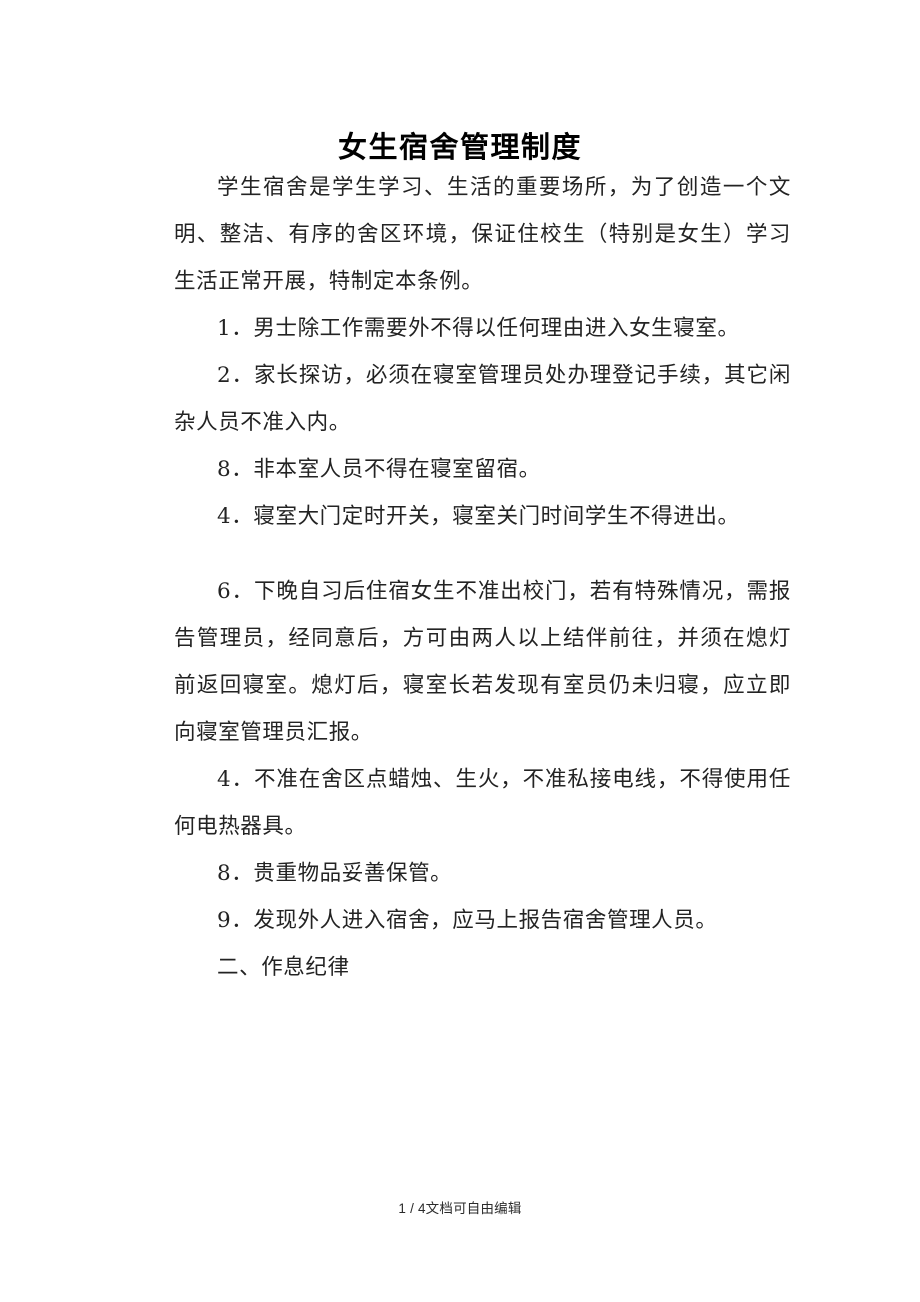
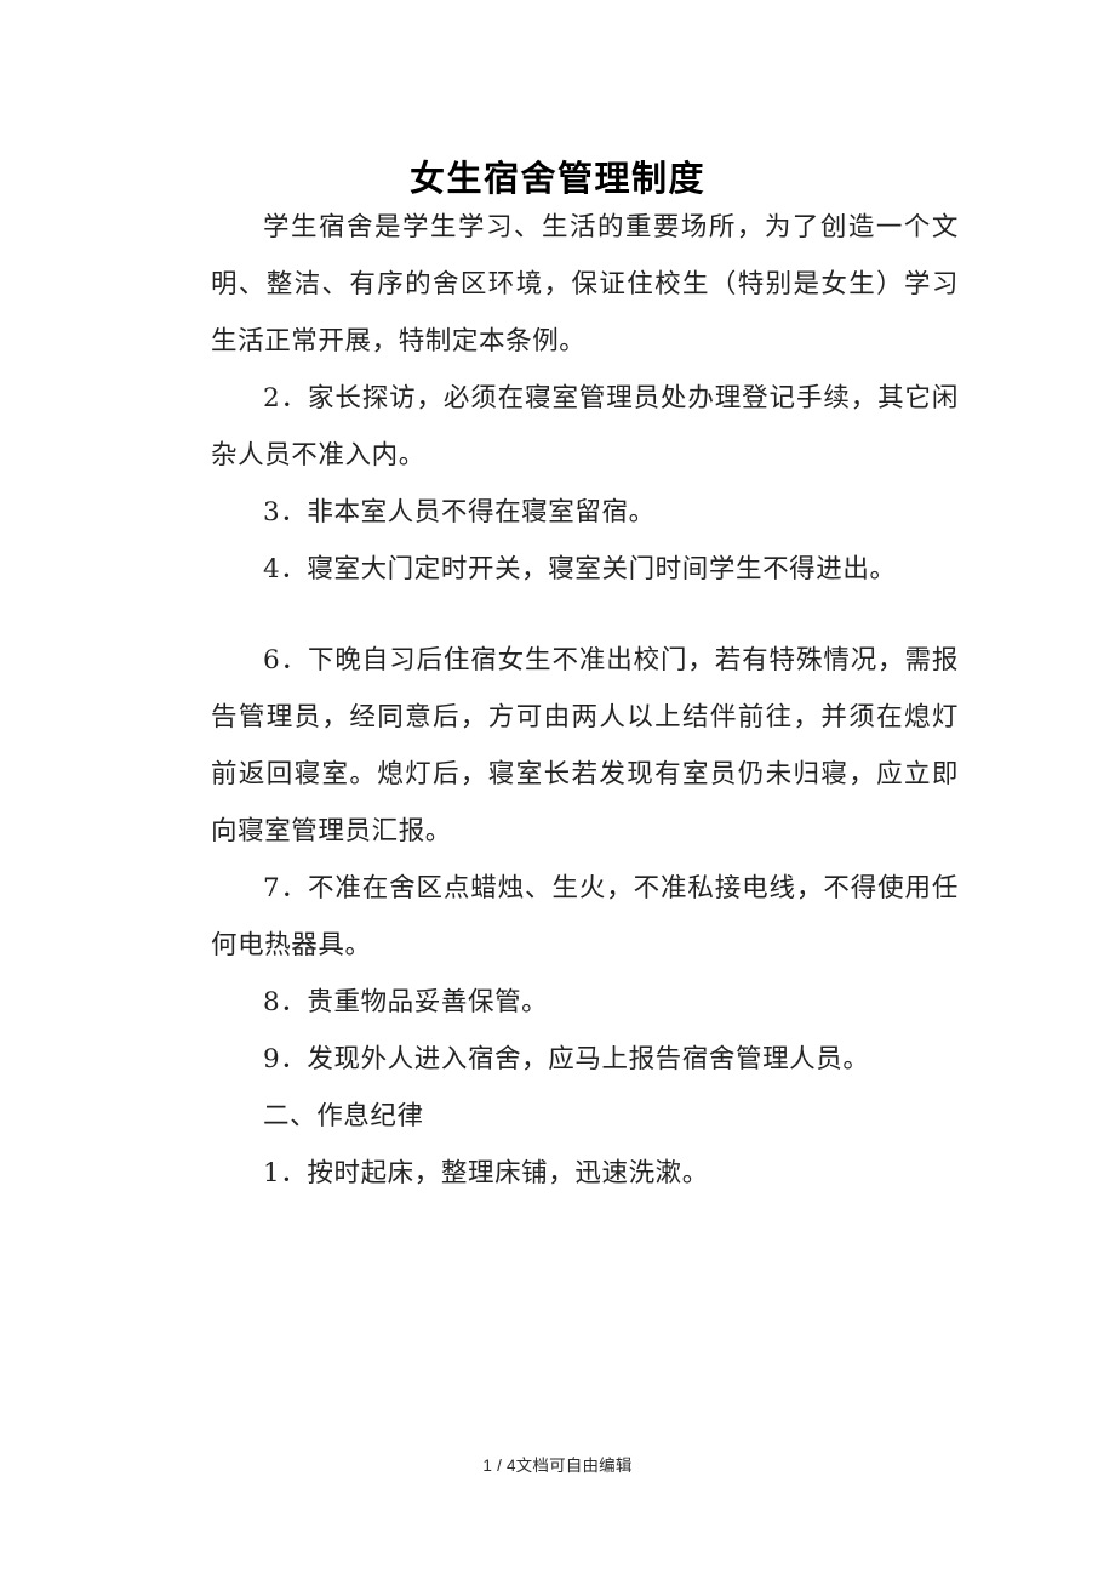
  女生宿舍管理制度
  学生宿舍是学生学习、生活的重要场所，为了创造一个文明、整洁、有序的舍区环境，保证住校生（特别是女生）学习生活正常开展，特制定本条例。
- 1．男士除工作需要外不得以任何理由进入女生寝室。
  2．家长探访，必须在寝室管理员处办理登记手续，其它闲杂人员不准入内。
- 8．非本室人员不得在寝室留宿。
+ 3．非本室人员不得在寝室留宿。
  4．寝室大门定时开关，寝室关门时间学生不得进出。
  6．下晚自习后住宿女生不准出校门，若有特殊情况，需报告管理员，经同意后，方可由两人以上结伴前往，并须在熄灯前返回寝室。熄灯后，寝室长若发现有室员仍未归寝，应立即向寝室管理员汇报。
- 4．不准在舍区点蜡烛、生火，不准私接电线，不得使用任何电热器具。
+ 7．不准在舍区点蜡烛、生火，不准私接电线，不得使用任何电热器具。
  8．贵重物品妥善保管。
  9．发现外人进入宿舍，应马上报告宿舍管理人员。
  二、作息纪律
+ 1．按时起床，整理床铺，迅速洗漱。
  1 / 4文档可自由编辑
